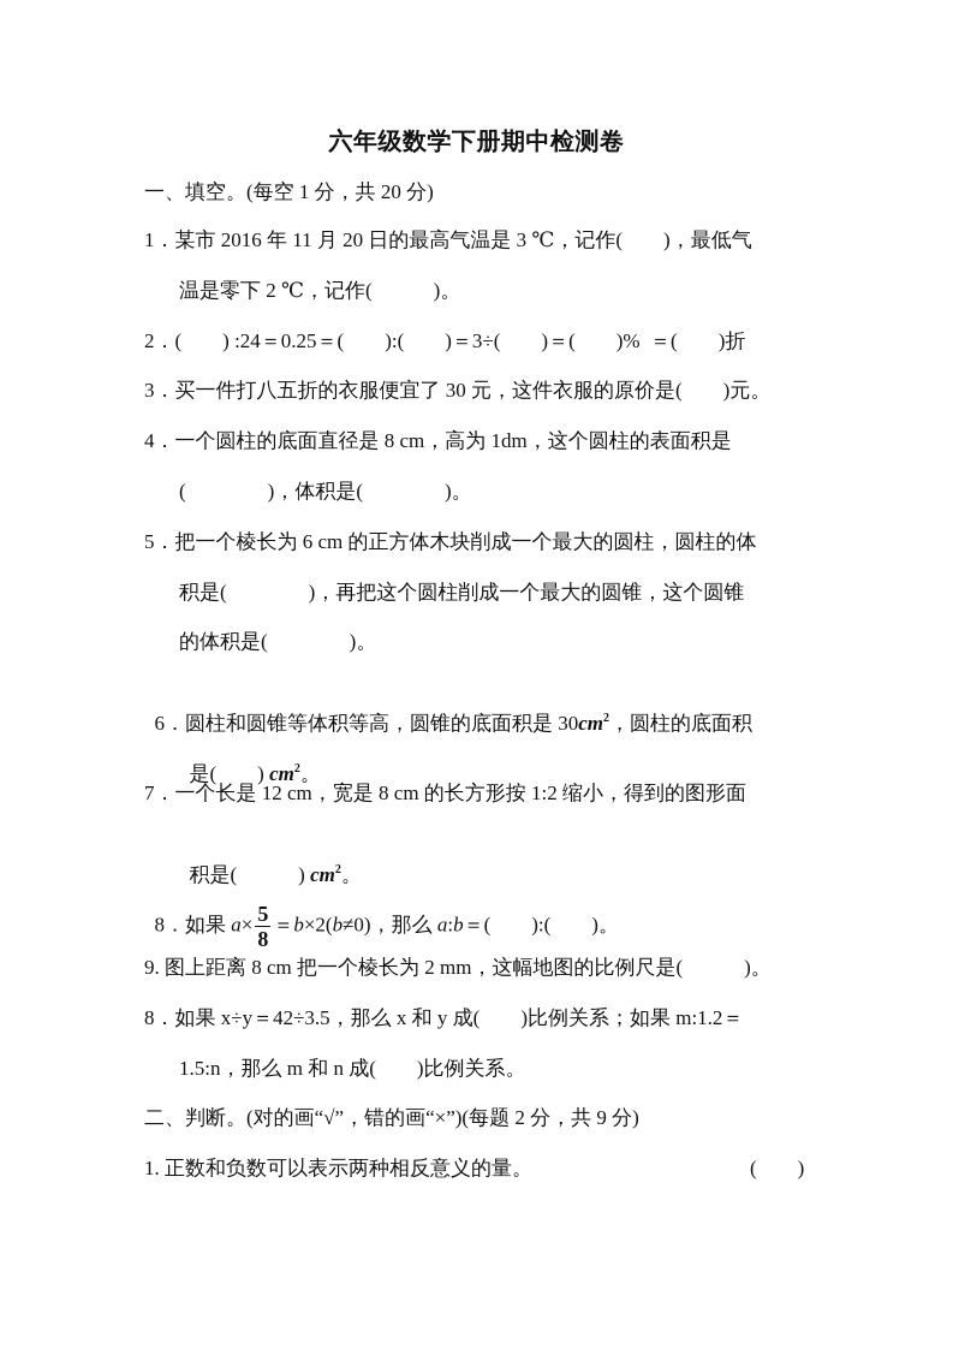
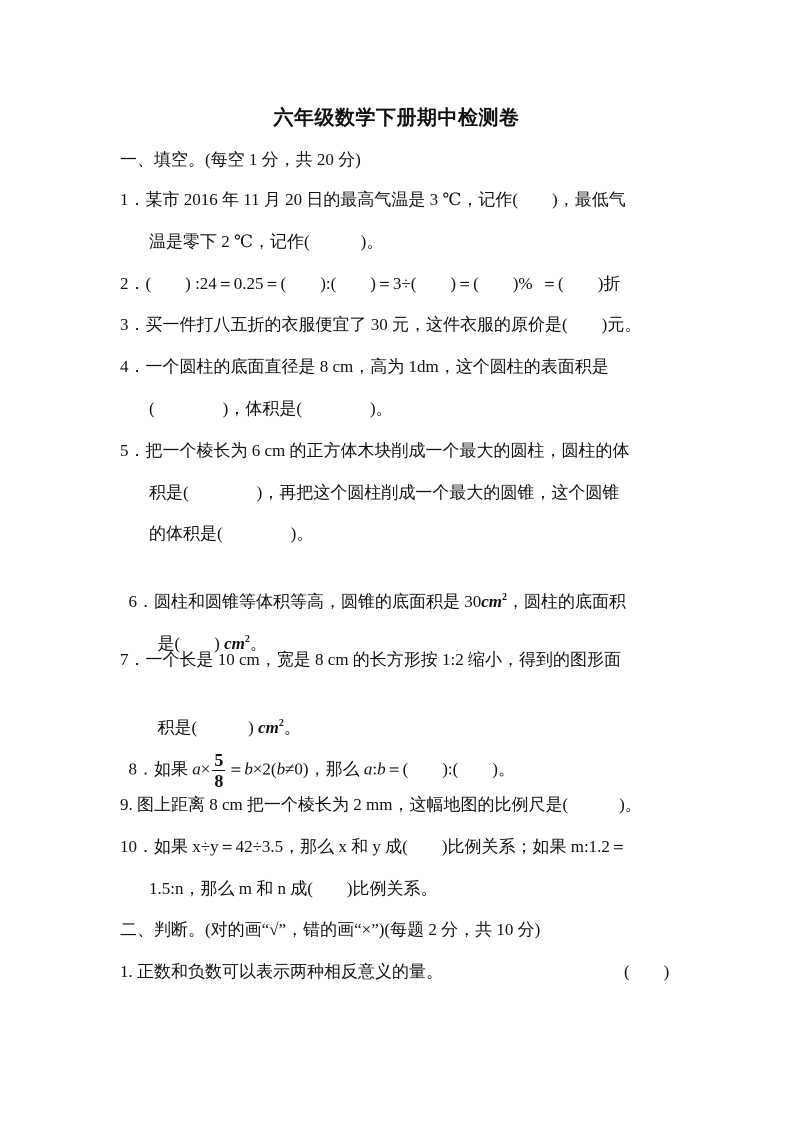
  六年级数学下册期中检测卷
  一、填空。(每空 1 分，共 20 分)
  1．某市 2016 年 11 月 20 日的最高气温是 3 ℃，记作( )，最低气
  温是零下 2 ℃，记作( )。
  2．( ) :24＝0.25＝( ):( )＝3÷( )＝( )% ＝( )折
  3．买一件打八五折的衣服便宜了 30 元，这件衣服的原价是( )元。
  4．一个圆柱的底面直径是 8 cm，高为 1dm，这个圆柱的表面积是
  ( )，体积是( )。
  5．把一个棱长为 6 cm 的正方体木块削成一个最大的圆柱，圆柱的体
  积是( )，再把这个圆柱削成一个最大的圆锥，这个圆锥
  的体积是( )。
  6．圆柱和圆锥等体积等高，圆锥的底面积是 30cm2，圆柱的底面积
  是( ) cm2。
- 7．一个长是 12 cm，宽是 8 cm 的长方形按 1:2 缩小，得到的图形面
+ 7．一个长是 10 cm，宽是 8 cm 的长方形按 1:2 缩小，得到的图形面
  积是( ) cm2。
  8．如果 a×
  5
  8
  ＝b×2(b≠0)，那么 a:b＝( ):( )。
  9. 图上距离 8 cm 把一个棱长为 2 mm，这幅地图的比例尺是( )。
- 8．如果 x÷y＝42÷3.5，那么 x 和 y 成( )比例关系；如果 m:1.2＝
+ 10．如果 x÷y＝42÷3.5，那么 x 和 y 成( )比例关系；如果 m:1.2＝
  1.5:n，那么 m 和 n 成( )比例关系。
- 二、判断。(对的画“√”，错的画“×”)(每题 2 分，共 9 分)
+ 二、判断。(对的画“√”，错的画“×”)(每题 2 分，共 10 分)
  1. 正数和负数可以表示两种相反意义的量。
  ( )
